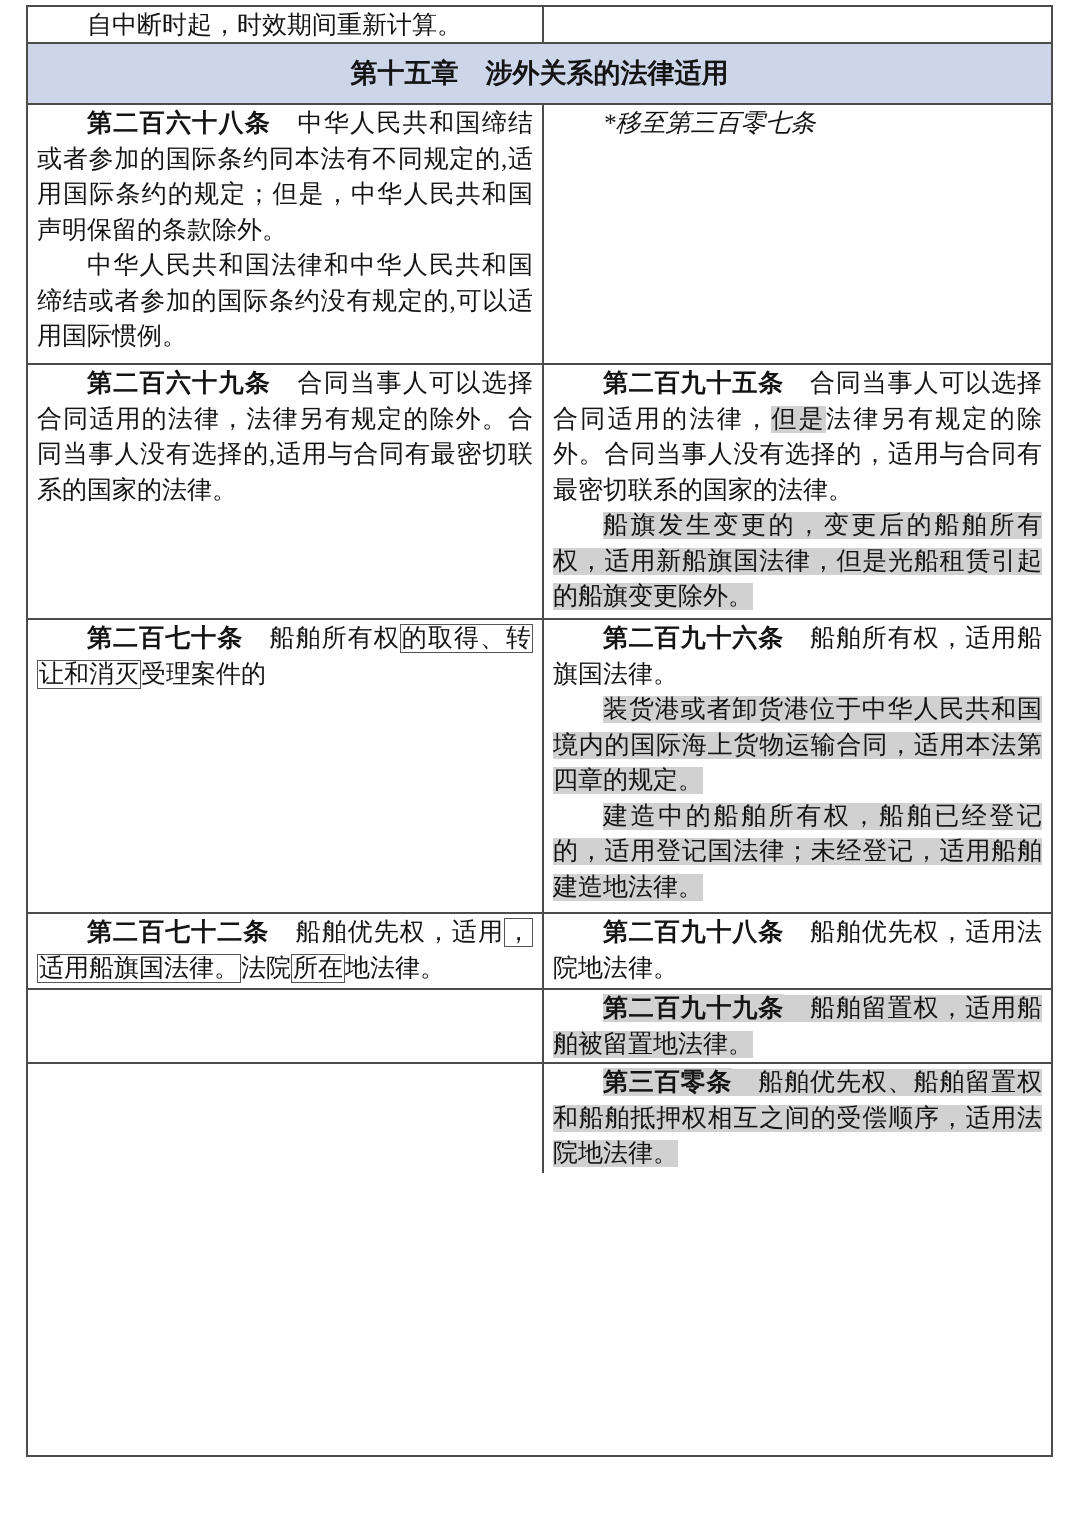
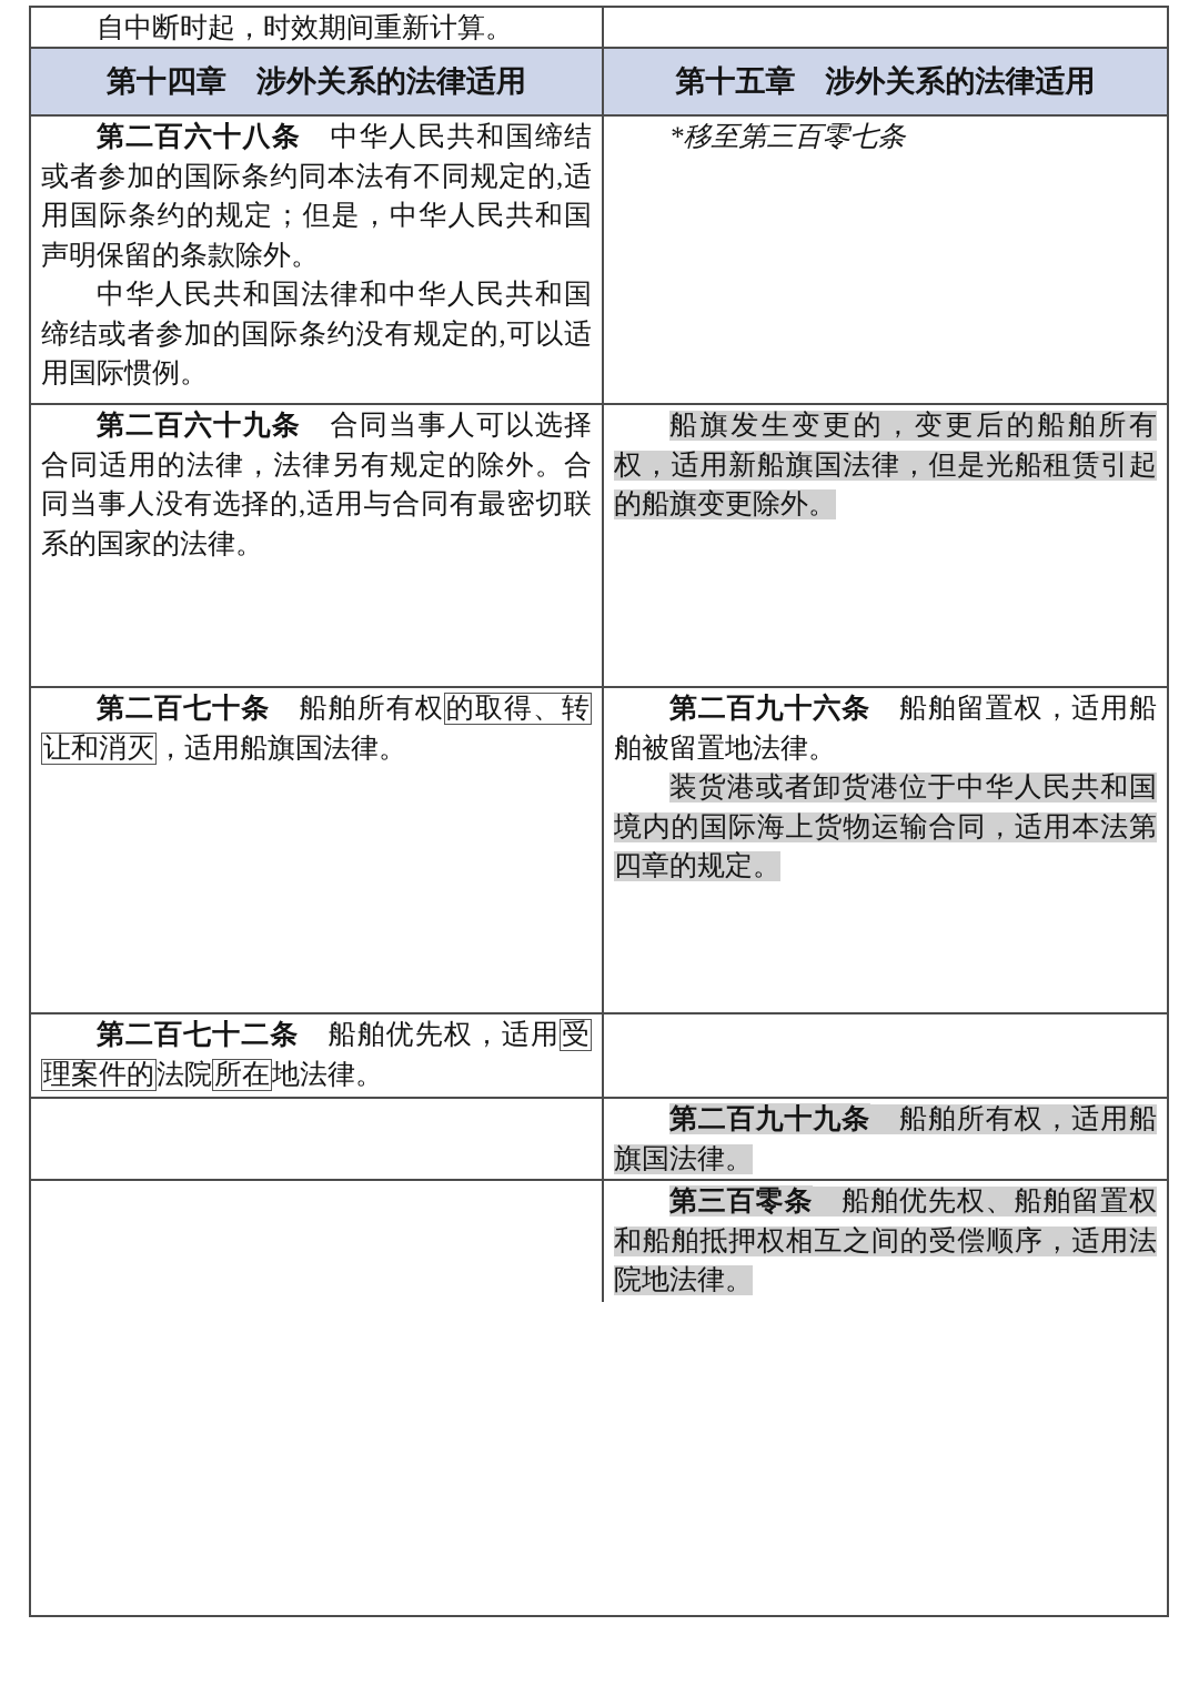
  自中断时起，时效期间重新计算。
+ 第十四章 涉外关系的法律适用
  第十五章 涉外关系的法律适用
  第二百六十八条 中华人民共和国缔结或者参加的国际条约同本法有不同规定的,适用国际条约的规定；但是，中华人民共和国声明保留的条款除外。
  中华人民共和国法律和中华人民共和国缔结或者参加的国际条约没有规定的,可以适用国际惯例。
  *移至第三百零七条
  第二百六十九条 合同当事人可以选择合同适用的法律，法律另有规定的除外。合同当事人没有选择的,适用与合同有最密切联系的国家的法律。
- 第二百九十五条 合同当事人可以选择合同适用的法律，但是法律另有规定的除外。合同当事人没有选择的，适用与合同有最密切联系的国家的法律。
  船旗发生变更的，变更后的船舶所有权，适用新船旗国法律，但是光船租赁引起的船旗变更除外。
- 第二百七十条 船舶所有权的取得、转让和消灭受理案件的
+ 第二百七十条 船舶所有权的取得、转让和消灭，适用船旗国法律。
- 第二百九十六条 船舶所有权，适用船旗国法律。
+ 第二百九十六条 船舶留置权，适用船舶被留置地法律。
  装货港或者卸货港位于中华人民共和国境内的国际海上货物运输合同，适用本法第四章的规定。
- 建造中的船舶所有权，船舶已经登记的，适用登记国法律；未经登记，适用船舶建造地法律。
- 第二百七十二条 船舶优先权，适用，适用船旗国法律。法院所在地法律。
+ 第二百七十二条 船舶优先权，适用受理案件的法院所在地法律。
- 第二百九十八条 船舶优先权，适用法院地法律。
- 第二百九十九条 船舶留置权，适用船舶被留置地法律。
+ 第二百九十九条 船舶所有权，适用船旗国法律。
  第三百零条 船舶优先权、船舶留置权和船舶抵押权相互之间的受偿顺序，适用法院地法律。
